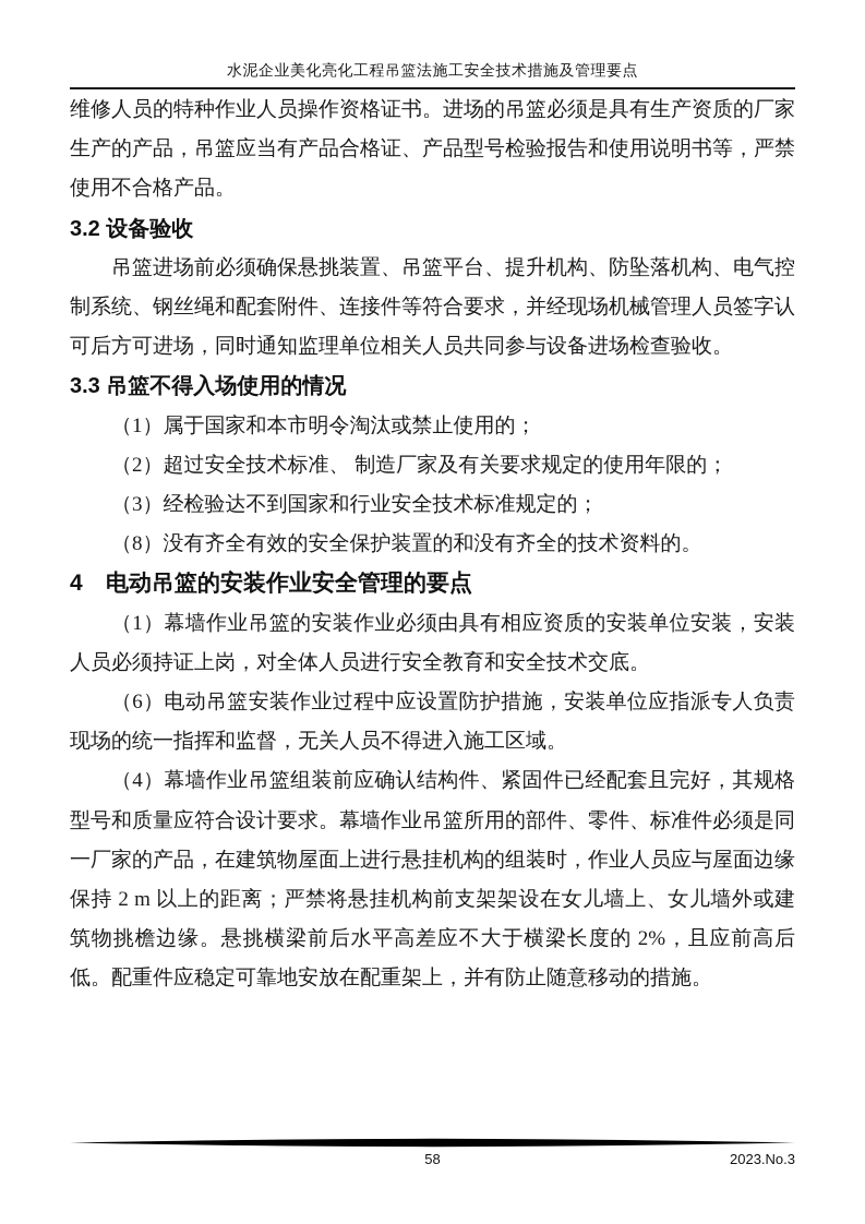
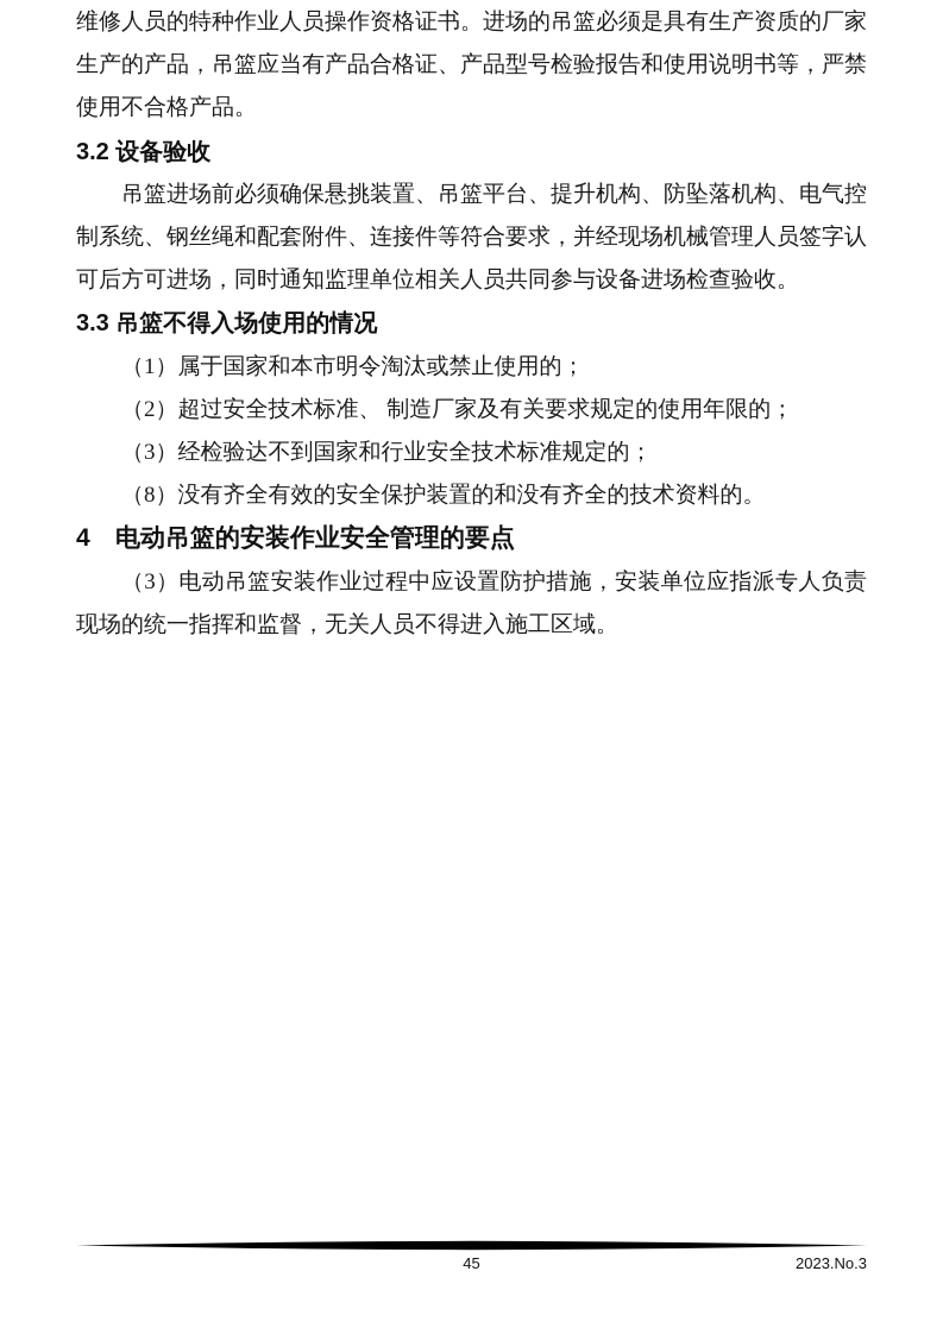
- 水泥企业美化亮化工程吊篮法施工安全技术措施及管理要点
  维修人员的特种作业人员操作资格证书。进场的吊篮必须是具有生产资质的厂家生产的产品，吊篮应当有产品合格证、产品型号检验报告和使用说明书等，严禁使用不合格产品。
  3.2 设备验收
  吊篮进场前必须确保悬挑装置、吊篮平台、提升机构、防坠落机构、电气控制系统、钢丝绳和配套附件、连接件等符合要求，并经现场机械管理人员签字认可后方可进场，同时通知监理单位相关人员共同参与设备进场检查验收。
  3.3 吊篮不得入场使用的情况
  （1）属于国家和本市明令淘汰或禁止使用的；
  （2）超过安全技术标准、 制造厂家及有关要求规定的使用年限的；
  （3）经检验达不到国家和行业安全技术标准规定的；
  （8）没有齐全有效的安全保护装置的和没有齐全的技术资料的。
  4 电动吊篮的安装作业安全管理的要点
- （1）幕墙作业吊篮的安装作业必须由具有相应资质的安装单位安装，安装人员必须持证上岗，对全体人员进行安全教育和安全技术交底。
- （6）电动吊篮安装作业过程中应设置防护措施，安装单位应指派专人负责现场的统一指挥和监督，无关人员不得进入施工区域。
+ （3）电动吊篮安装作业过程中应设置防护措施，安装单位应指派专人负责现场的统一指挥和监督，无关人员不得进入施工区域。
- （4）幕墙作业吊篮组装前应确认结构件、紧固件已经配套且完好，其规格型号和质量应符合设计要求。幕墙作业吊篮所用的部件、零件、标准件必须是同一厂家的产品，在建筑物屋面上进行悬挂机构的组装时，作业人员应与屋面边缘保持 2 m 以上的距离；严禁将悬挂机构前支架架设在女儿墙上、女儿墙外或建筑物挑檐边缘。悬挑横梁前后水平高差应不大于横梁长度的 2%，且应前高后低。配重件应稳定可靠地安放在配重架上，并有防止随意移动的措施。
- 58
+ 45
  2023.No.3
